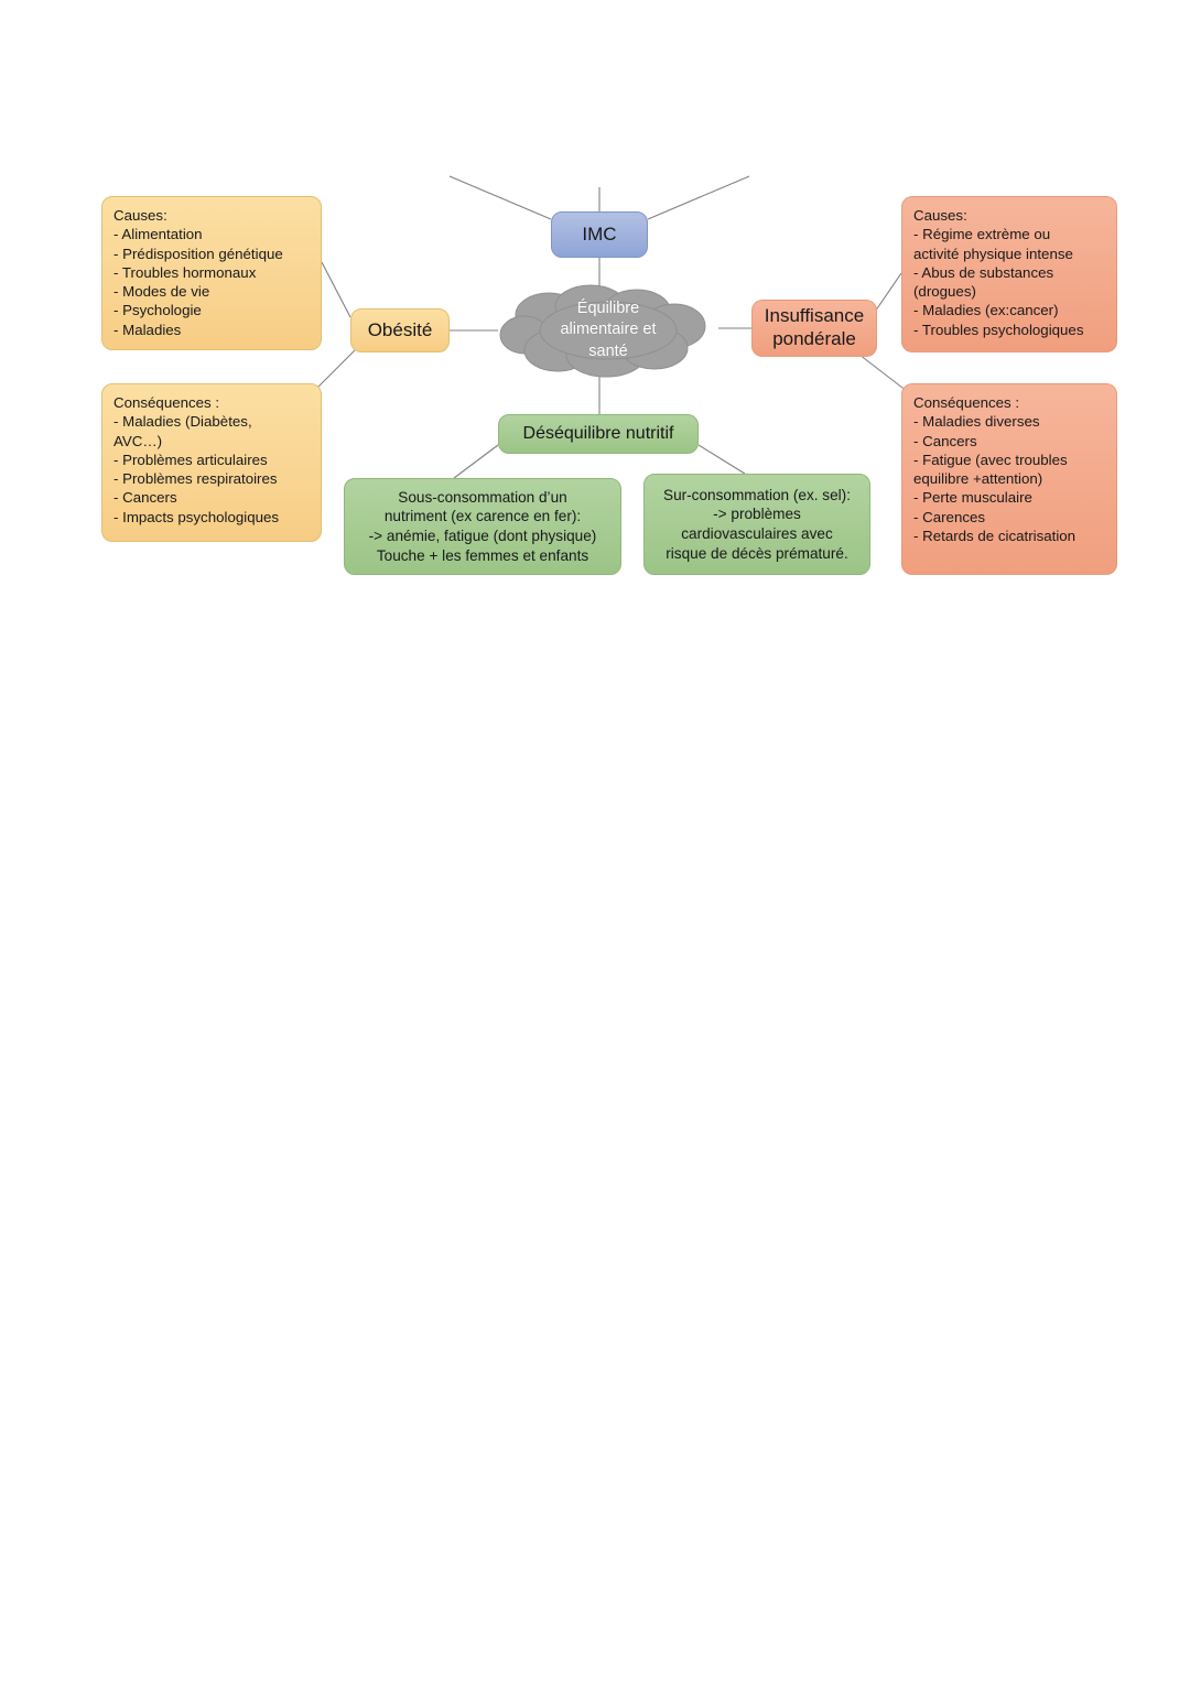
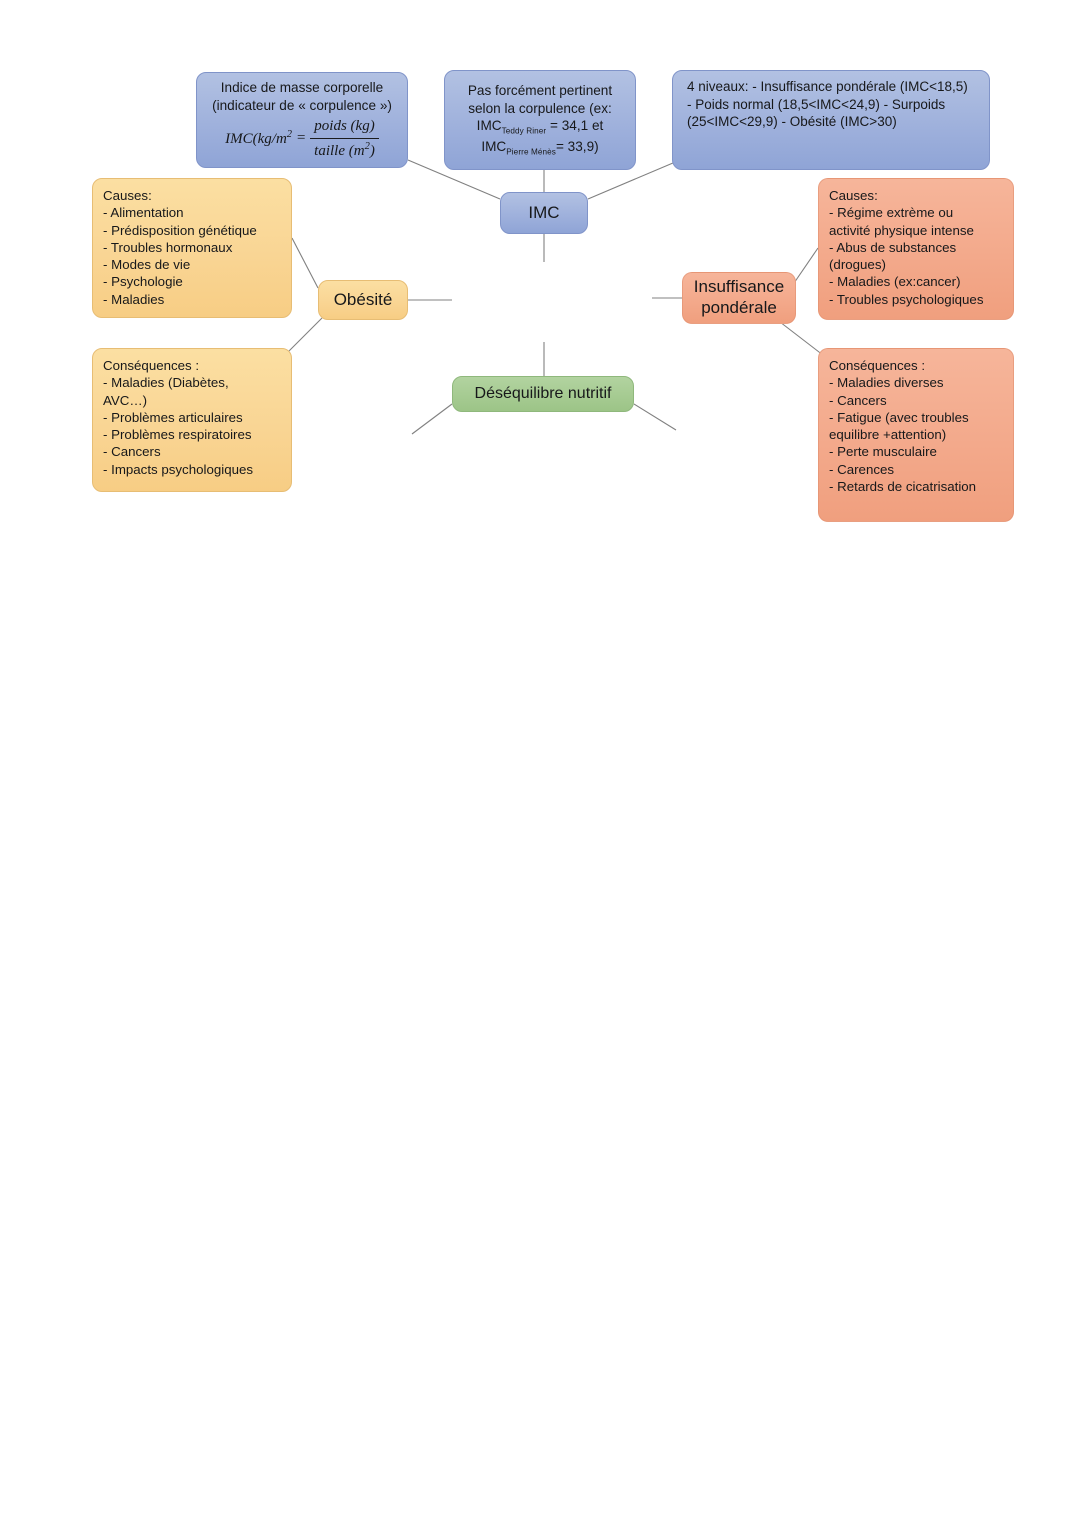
+ Indice de masse corporelle
+ (indicateur de « corpulence »)
+ IMC(kg/m2
+ =
+ poids (kg)
+ taille (m2)
+ Pas forcément pertinent
+ selon la corpulence (ex:
+ IMCTeddy Riner = 34,1 et
+ IMCPierre Ménès= 33,9)
+ 4 niveaux: - Insuffisance pondérale (IMC<18,5) - Poids normal (18,5<IMC<24,9) - Surpoids (25<IMC<29,9) - Obésité (IMC>30)
  IMC
  Causes:
  - Alimentation
  - Prédisposition génétique
  - Troubles hormonaux
  - Modes de vie
  - Psychologie
  - Maladies
  Conséquences :
  - Maladies (Diabètes,
  AVC…)
  - Problèmes articulaires
  - Problèmes respiratoires
  - Cancers
  - Impacts psychologiques
  Obésité
  Causes:
  - Régime extrème ou
  activité physique intense
  - Abus de substances
  (drogues)
  - Maladies (ex:cancer)
  - Troubles psychologiques
  Conséquences :
  - Maladies diverses
  - Cancers
  - Fatigue (avec troubles
  equilibre +attention)
  - Perte musculaire
  - Carences
  - Retards de cicatrisation
  Insuffisance
  pondérale
  Déséquilibre nutritif
- Sous-consommation d’un
- nutriment (ex carence en fer):
- -> anémie, fatigue (dont physique)
- Touche + les femmes et enfants
- Sur-consommation (ex. sel):
- -> problèmes
- cardiovasculaires avec
- risque de décès prématuré.
- Équilibre
- alimentaire et
- santé
